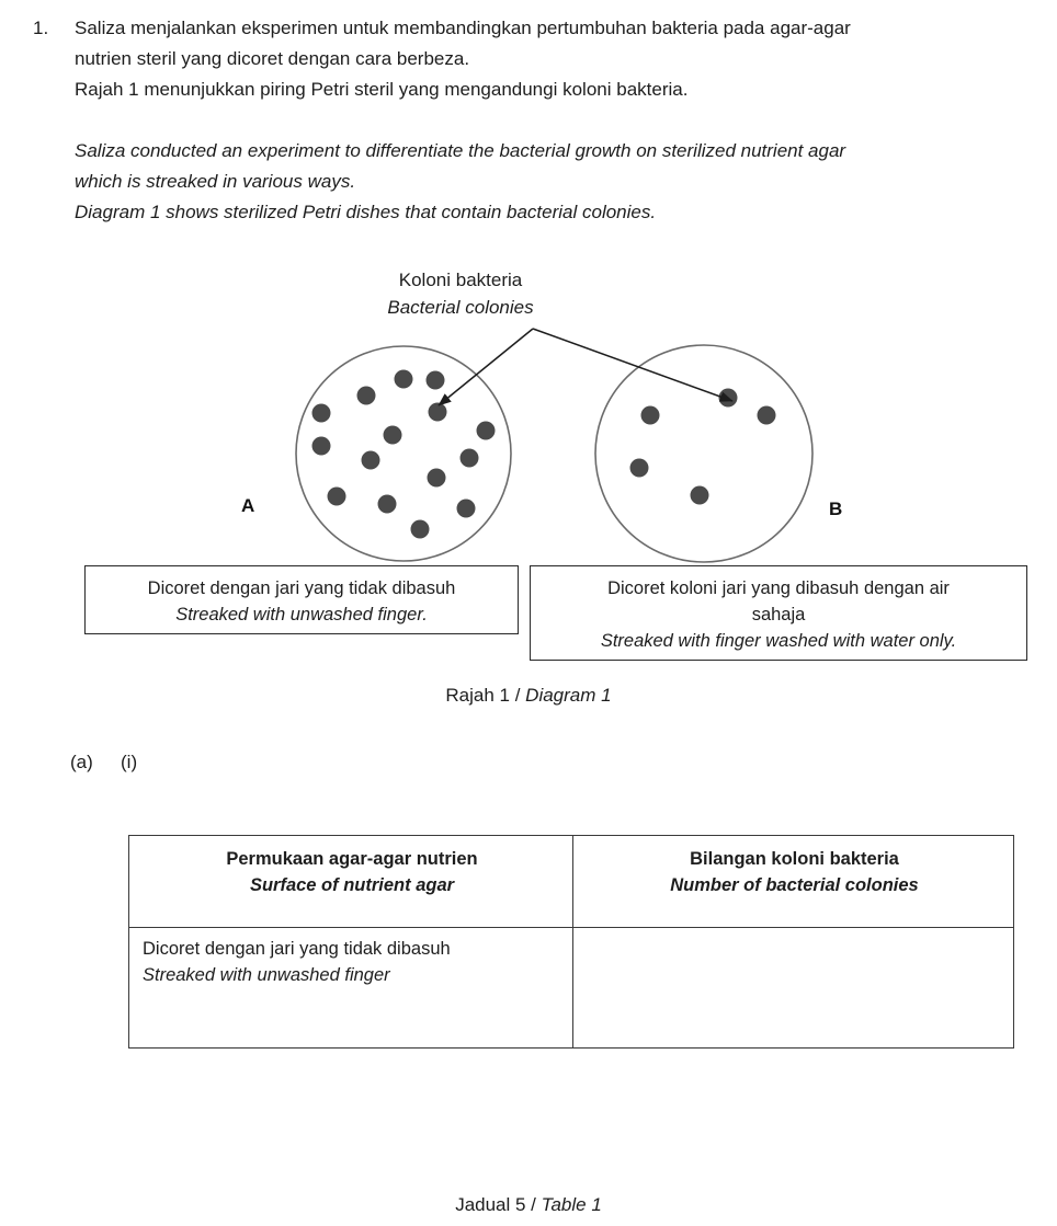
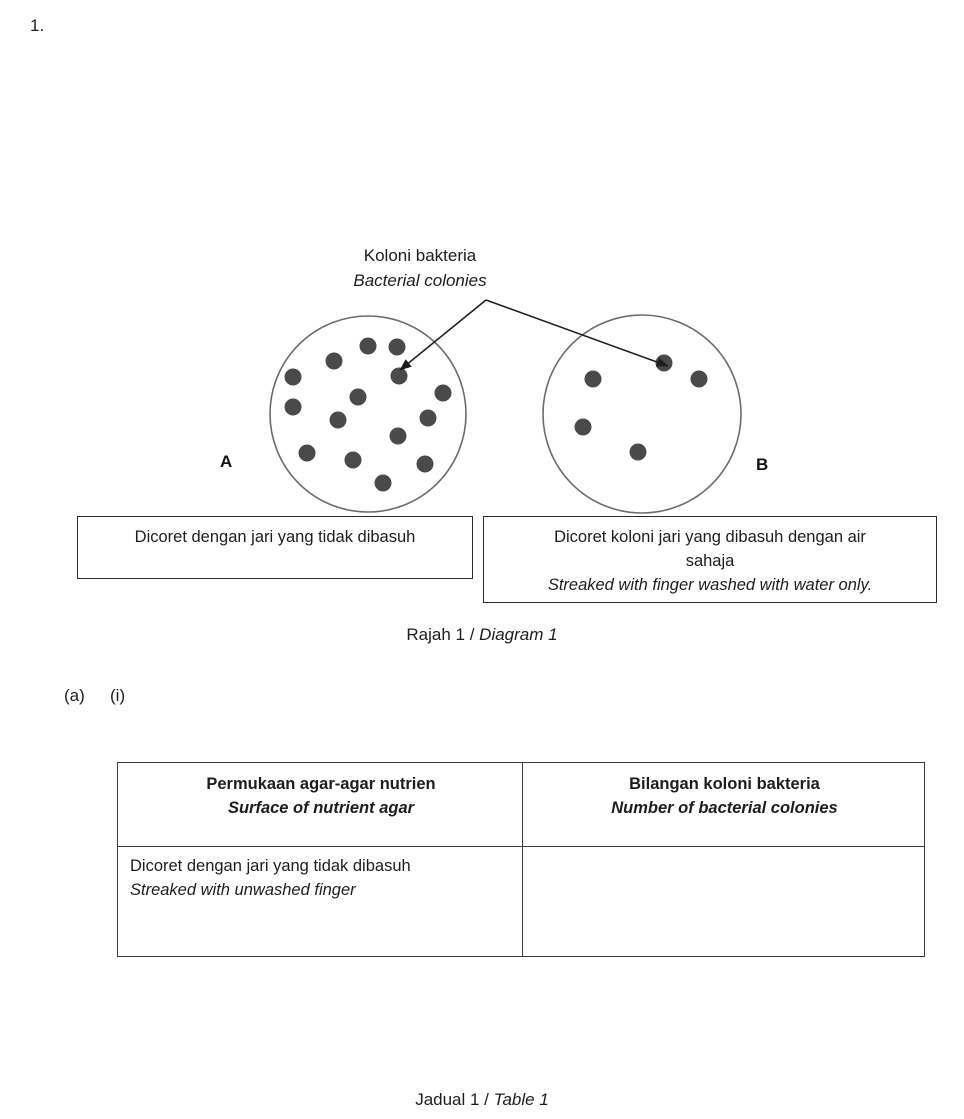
  1.
- Saliza menjalankan eksperimen untuk membandingkan pertumbuhan bakteria pada agar-agar
- nutrien steril yang dicoret dengan cara berbeza.
- Rajah 1 menunjukkan piring Petri steril yang mengandungi koloni bakteria.
- Saliza conducted an experiment to differentiate the bacterial growth on sterilized nutrient agar
- which is streaked in various ways.
- Diagram 1 shows sterilized Petri dishes that contain bacterial colonies.
  Koloni bakteria
  Bacterial colonies
  A
  B
  Dicoret dengan jari yang tidak dibasuh
- Streaked with unwashed finger.
  Dicoret koloni jari yang dibasuh dengan air
  sahaja
  Streaked with finger washed with water only.
  Rajah 1 / Diagram 1
  (a)
  (i)
  Permukaan agar-agar nutrien Surface of nutrient agar	Bilangan koloni bakteria Number of bacterial colonies
  Dicoret dengan jari yang tidak dibasuh Streaked with unwashed finger
- Jadual 5 / Table 1
+ Jadual 1 / Table 1
